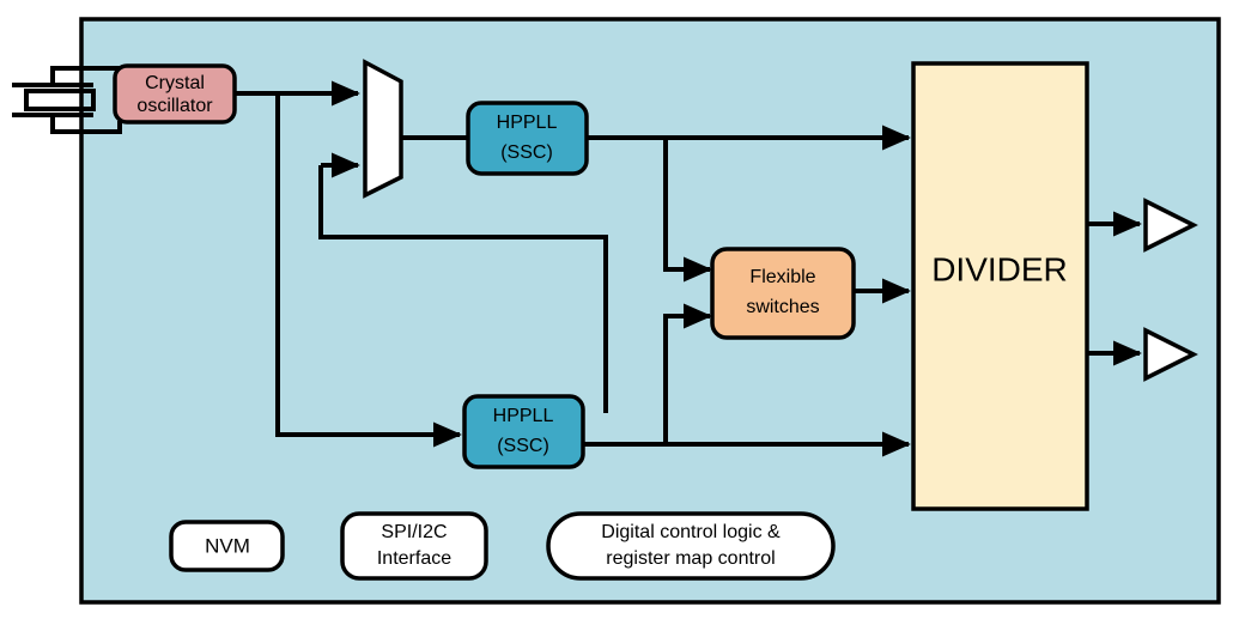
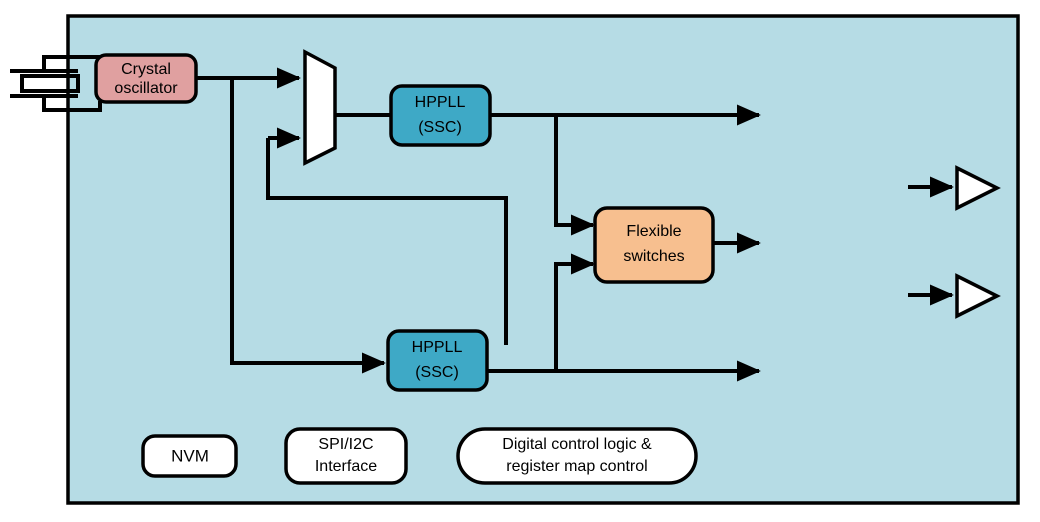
  Crystal
  oscillator
  HPPLL
  (SSC)
  HPPLL
  (SSC)
  Flexible
  switches
- DIVIDER
  NVM
  SPI/I2C
  Interface
  Digital control logic &
  register map control
